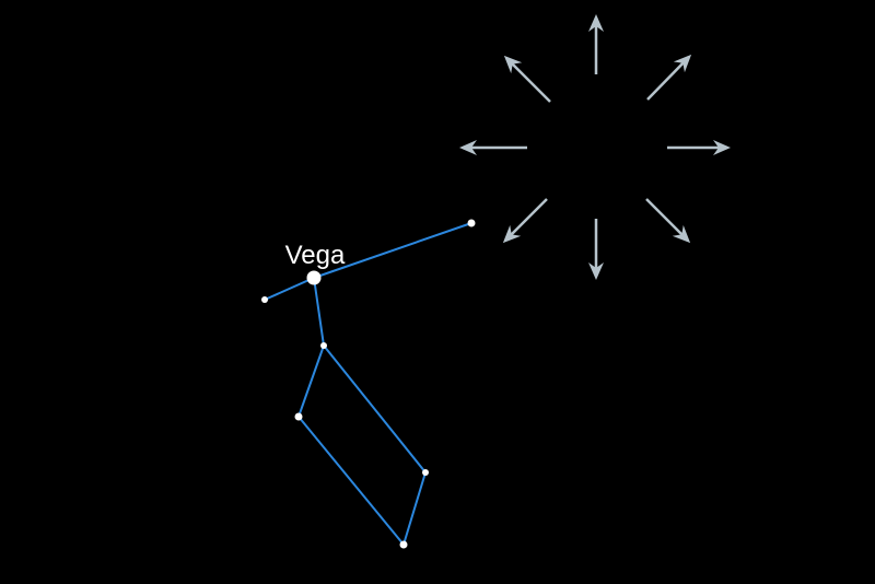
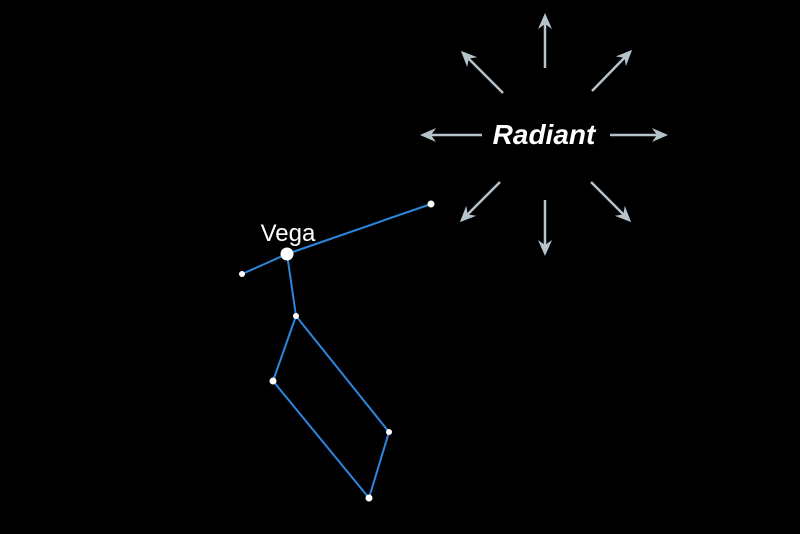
+ Radiant
  Vega
